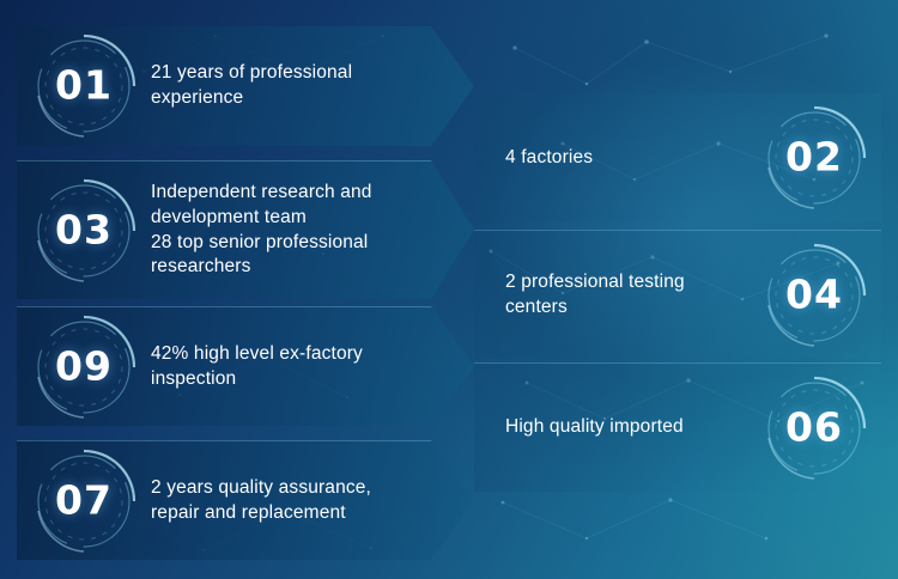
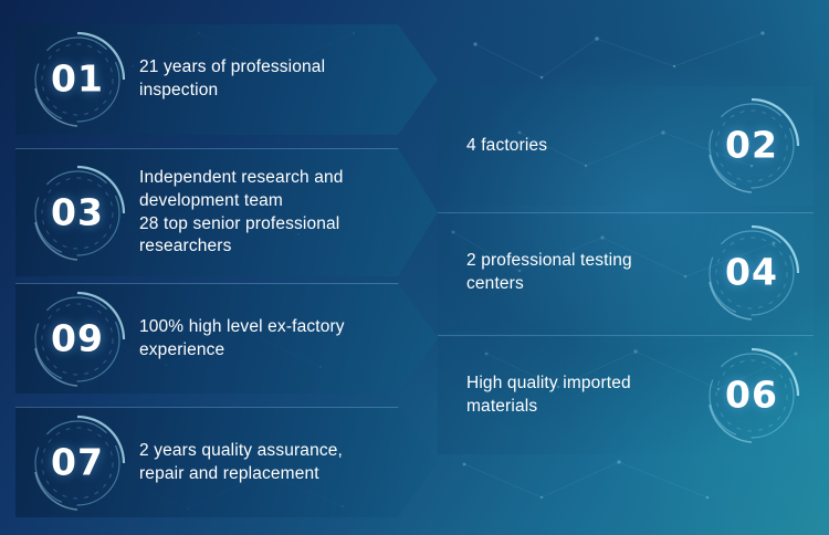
  01
  21 years of professional
- experience
+ inspection
  03
  Independent research and
  development team
  28 top senior professional
  researchers
  09
- 42% high level ex-factory
+ 100% high level ex-factory
- inspection
+ experience
  07
  2 years quality assurance,
  repair and replacement
  4 factories
  02
  2 professional testing
  centers
  04
  High quality imported
+ materials
  06
